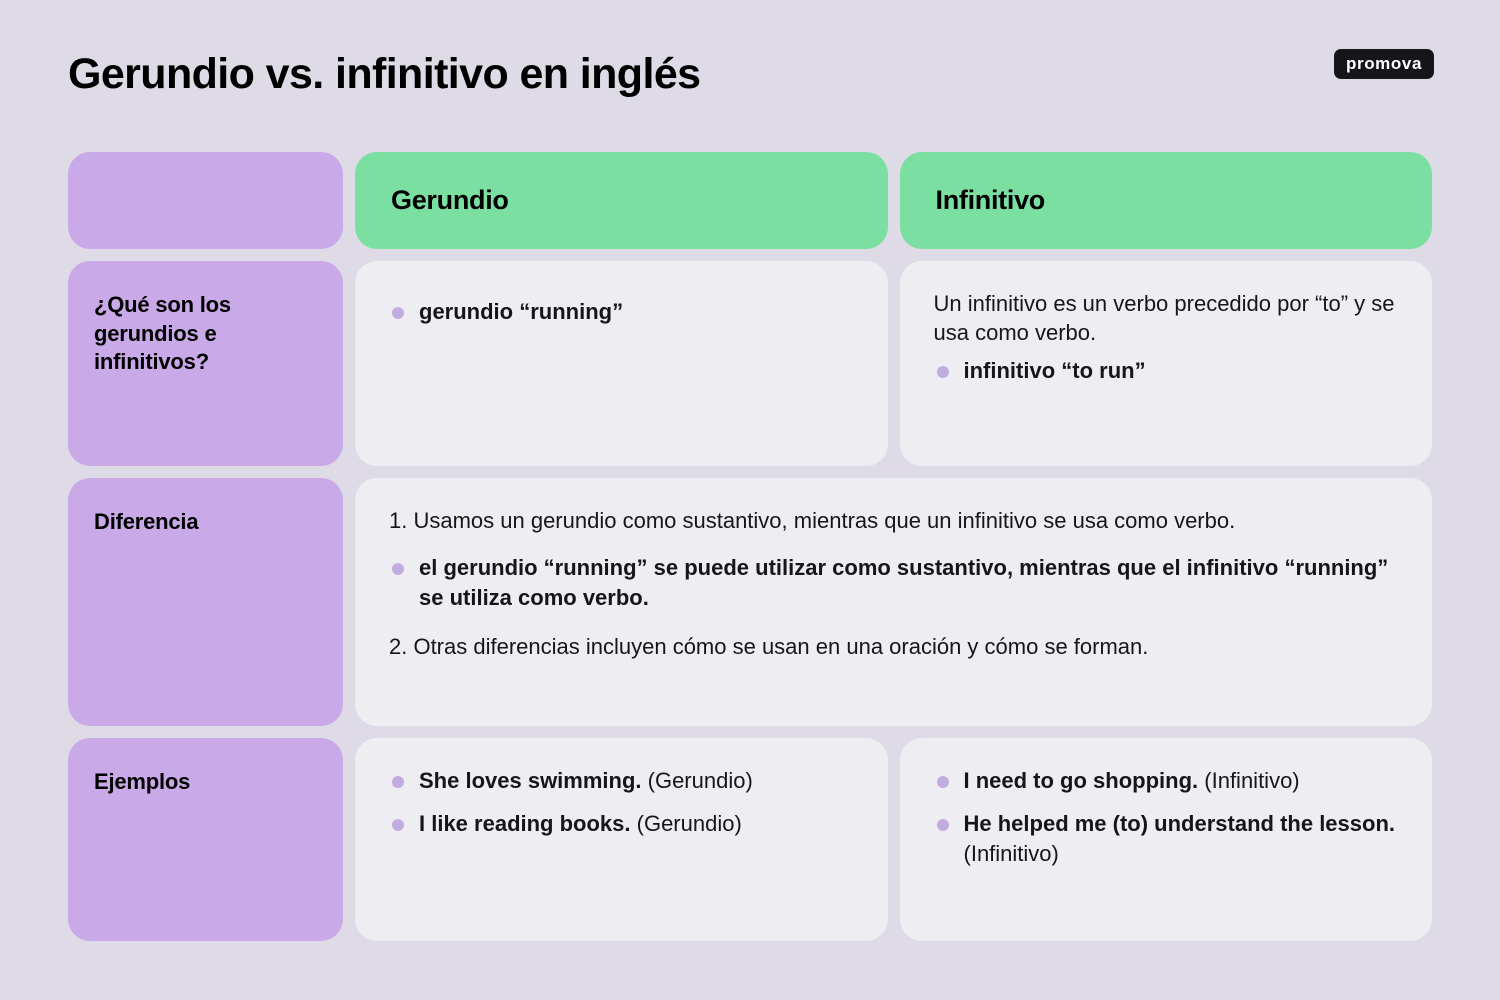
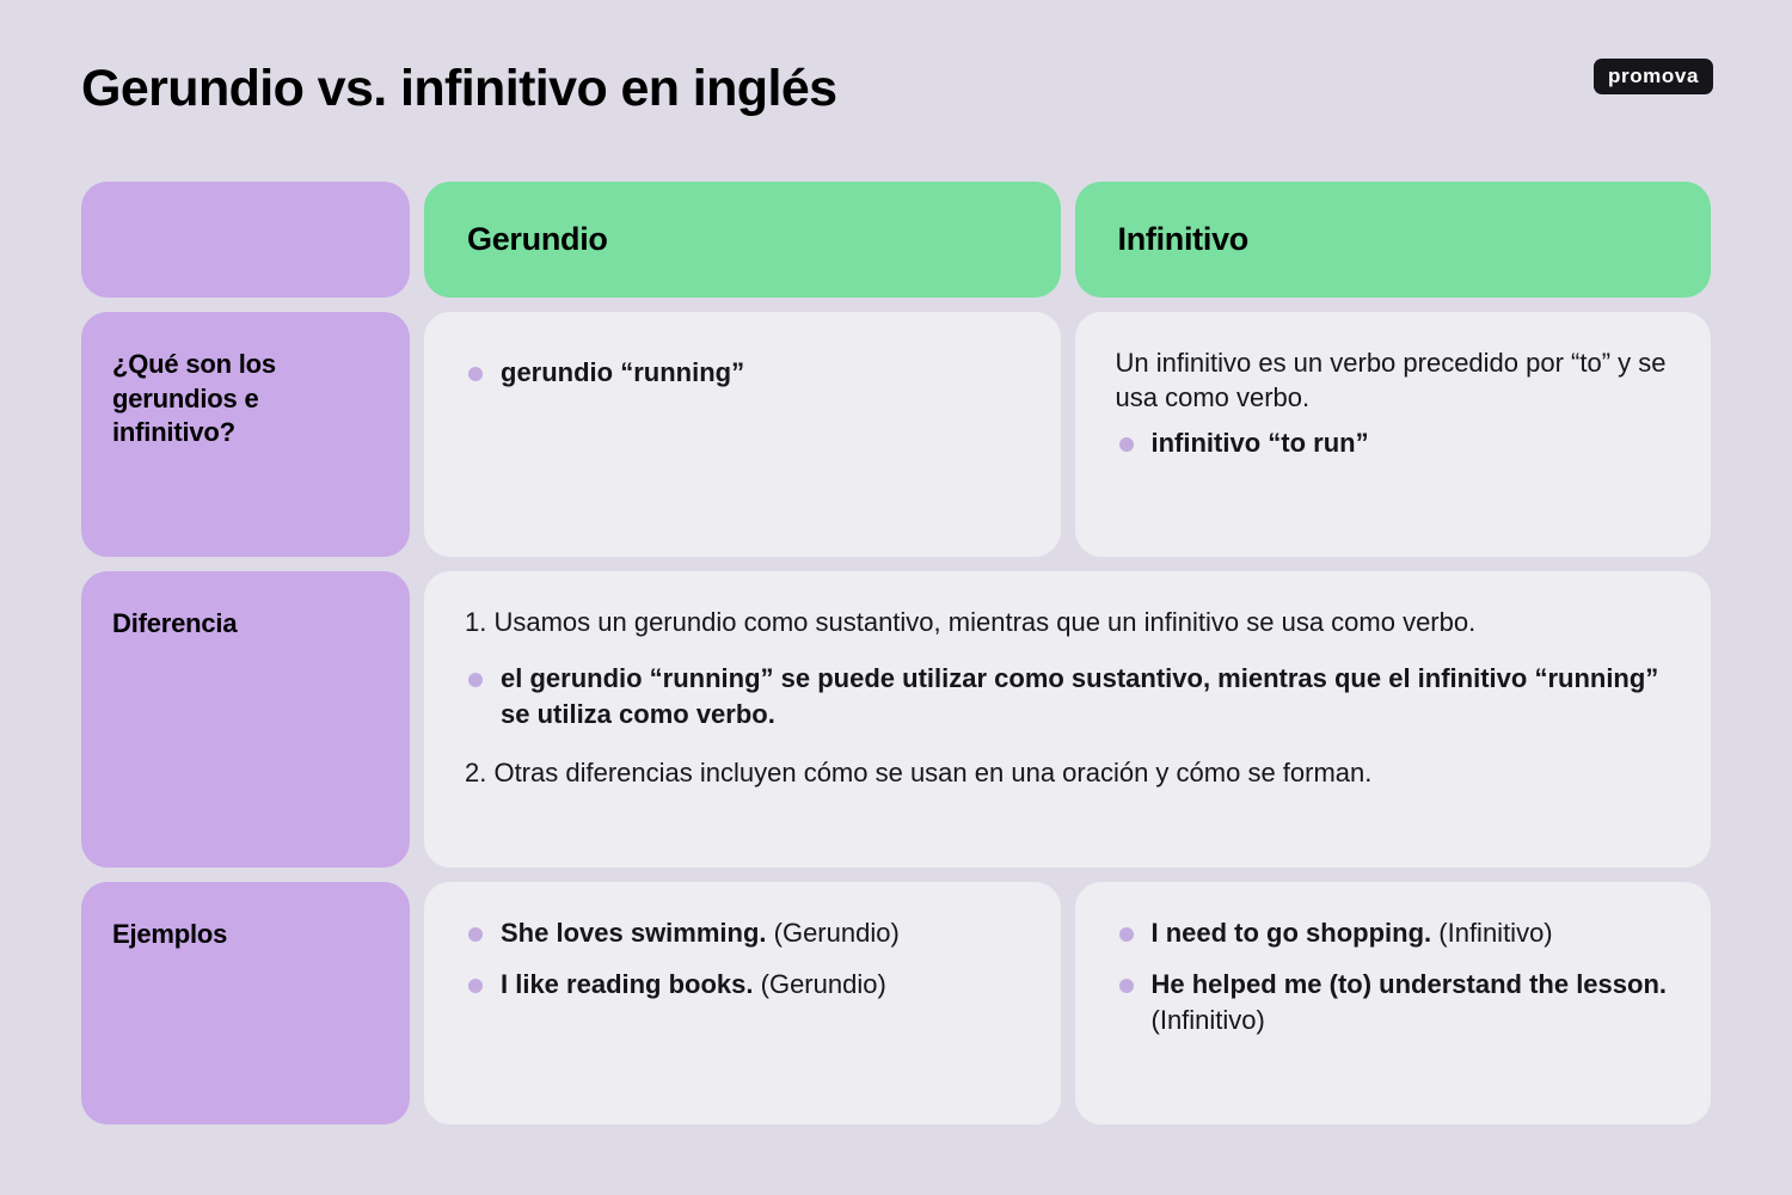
  Gerundio vs. infinitivo en inglés
  promova
  Gerundio
  Infinitivo
- ¿Qué son los gerundios e infinitivos?
+ ¿Qué son los gerundios e infinitivo?
  gerundio “running”
  Un infinitivo es un verbo precedido por “to” y se usa como verbo.
  infinitivo “to run”
  Diferencia
  1. Usamos un gerundio como sustantivo, mientras que un infinitivo se usa como verbo.
  el gerundio “running” se puede utilizar como sustantivo, mientras que el infinitivo “running” se utiliza como verbo.
  2. Otras diferencias incluyen cómo se usan en una oración y cómo se forman.
  Ejemplos
  She loves swimming. (Gerundio)
  I like reading books. (Gerundio)
  I need to go shopping. (Infinitivo)
  He helped me (to) understand the lesson. (Infinitivo)
